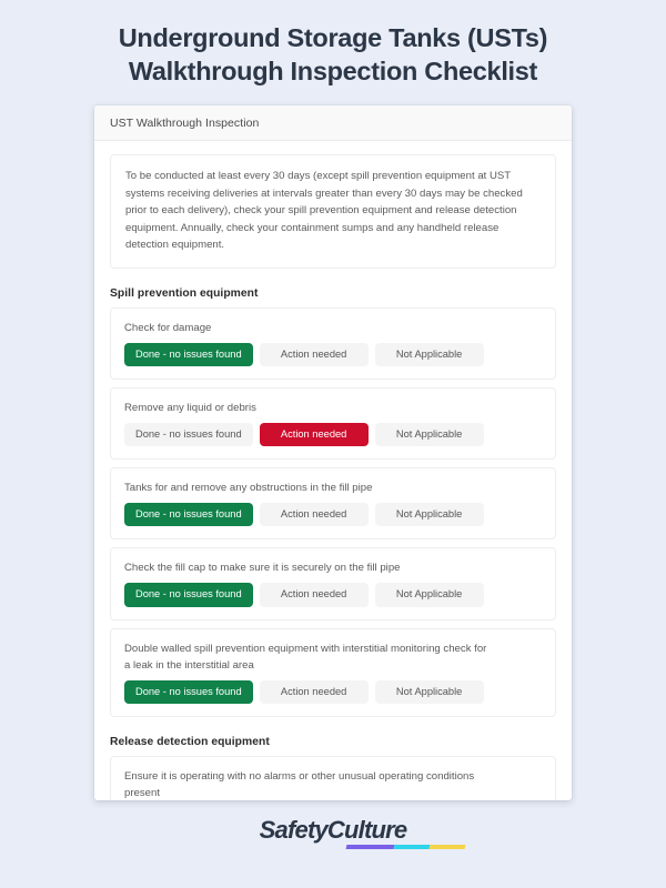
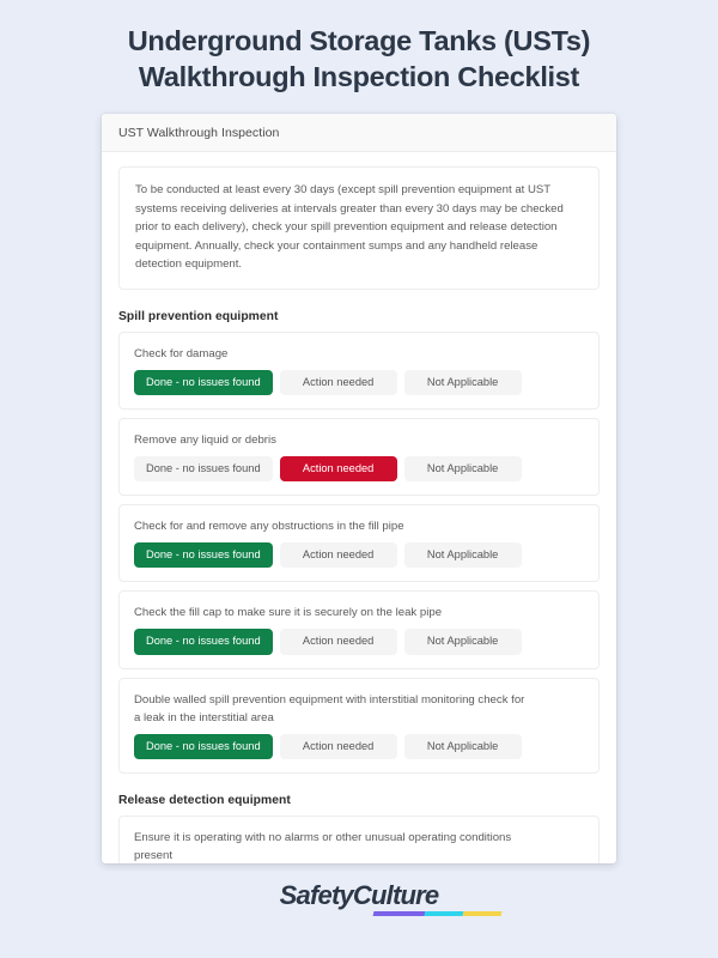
  Underground Storage Tanks (USTs)
  Walkthrough Inspection Checklist
  UST Walkthrough Inspection
  To be conducted at least every 30 days (except spill prevention equipment at UST systems receiving deliveries at intervals greater than every 30 days may be checked prior to each delivery), check your spill prevention equipment and release detection equipment. Annually, check your containment sumps and any handheld release detection equipment.
  Spill prevention equipment
  Check for damage
  Done - no issues found
  Action needed
  Not Applicable
  Remove any liquid or debris
  Done - no issues found
  Action needed
  Not Applicable
- Tanks for and remove any obstructions in the fill pipe
+ Check for and remove any obstructions in the fill pipe
  Done - no issues found
  Action needed
  Not Applicable
- Check the fill cap to make sure it is securely on the fill pipe
+ Check the fill cap to make sure it is securely on the leak pipe
  Done - no issues found
  Action needed
  Not Applicable
  Double walled spill prevention equipment with interstitial monitoring check for a leak in the interstitial area
  Done - no issues found
  Action needed
  Not Applicable
  Release detection equipment
  Ensure it is operating with no alarms or other unusual operating conditions present
  SafetyCulture
